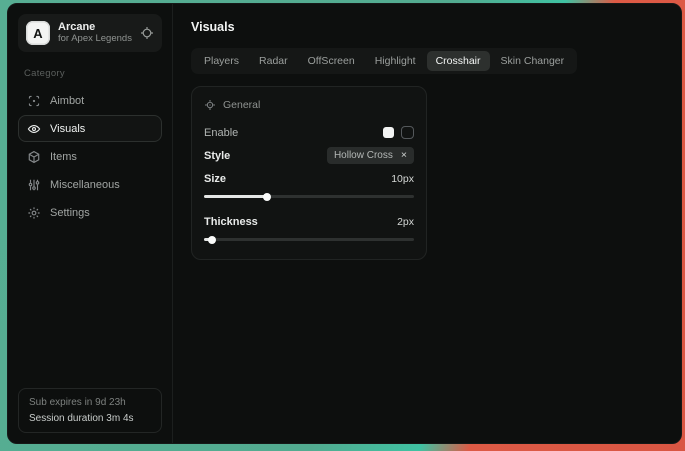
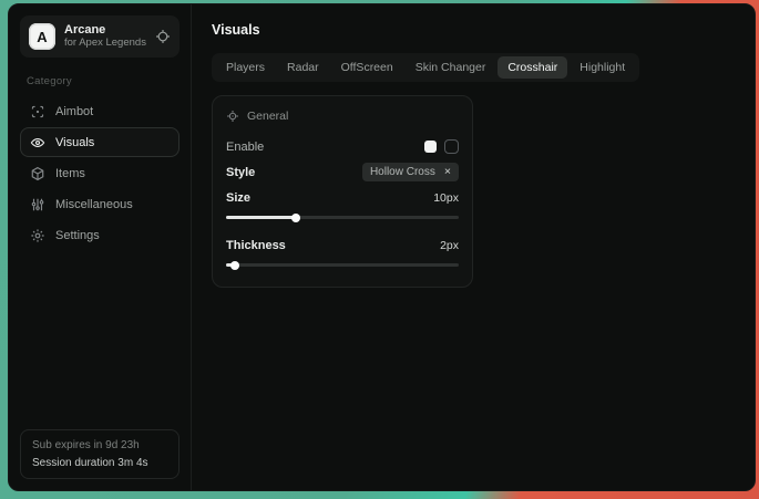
  A
  Arcane
  for Apex Legends
  Category
  Aimbot
  Visuals
  Items
  Miscellaneous
  Settings
  Sub expires in 9d 23h
  Session duration 3m 4s
  Visuals
  Players
  Radar
  OffScreen
- Highlight
+ Skin Changer
  Crosshair
- Skin Changer
+ Highlight
  General
  Enable
  Style
  Hollow Cross
  ×
  Size
  10px
  Thickness
  2px
